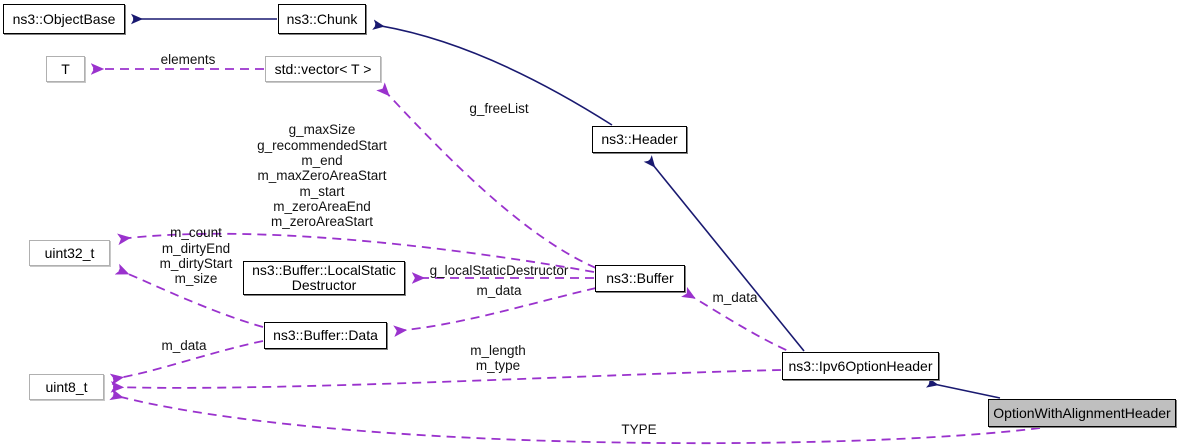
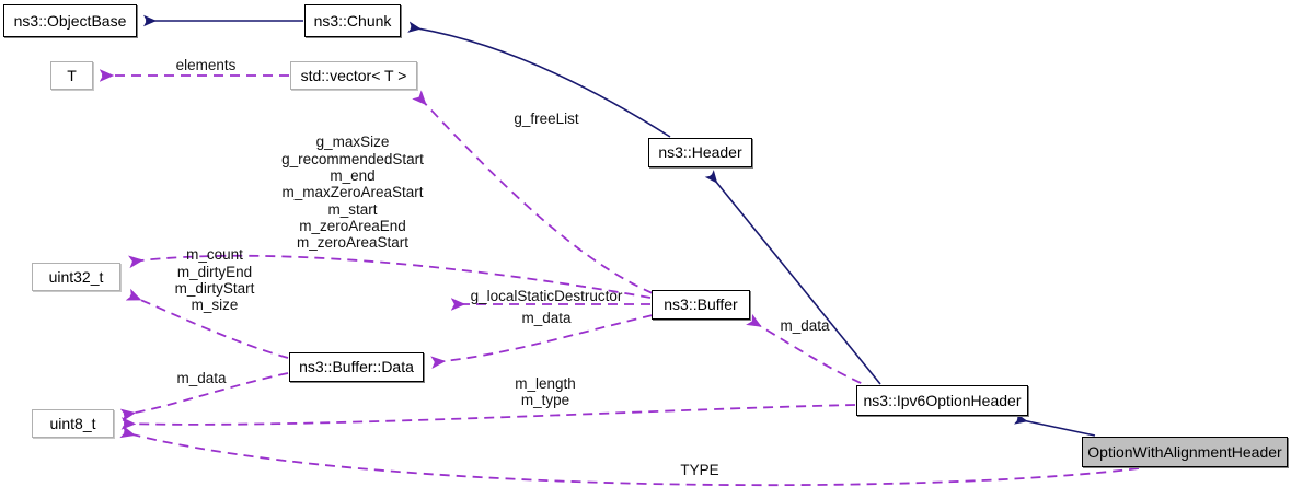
  ns3::ObjectBase
  ns3::Chunk
  T
  std::vector< T >
  ns3::Header
  uint32_t
- ns3::Buffer::LocalStatic
- Destructor
  ns3::Buffer
  ns3::Buffer::Data
  uint8_t
  ns3::Ipv6OptionHeader
  OptionWithAlignmentHeader
  elements
  g_freeList
  g_maxSize
  g_recommendedStart
  m_end
  m_maxZeroAreaStart
  m_start
  m_zeroAreaEnd
  m_zeroAreaStart
  m_count
  m_dirtyEnd
  m_dirtyStart
  m_size
  g_localStaticDestructor
  m_data
  m_data
  m_data
  m_length
  m_type
  TYPE
